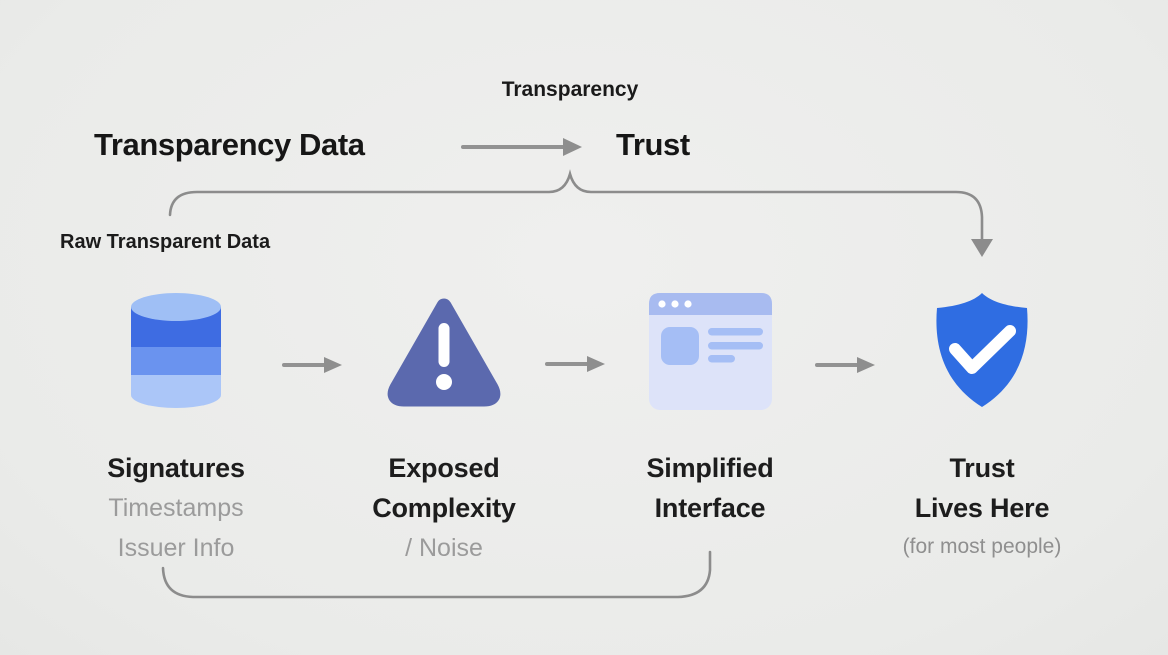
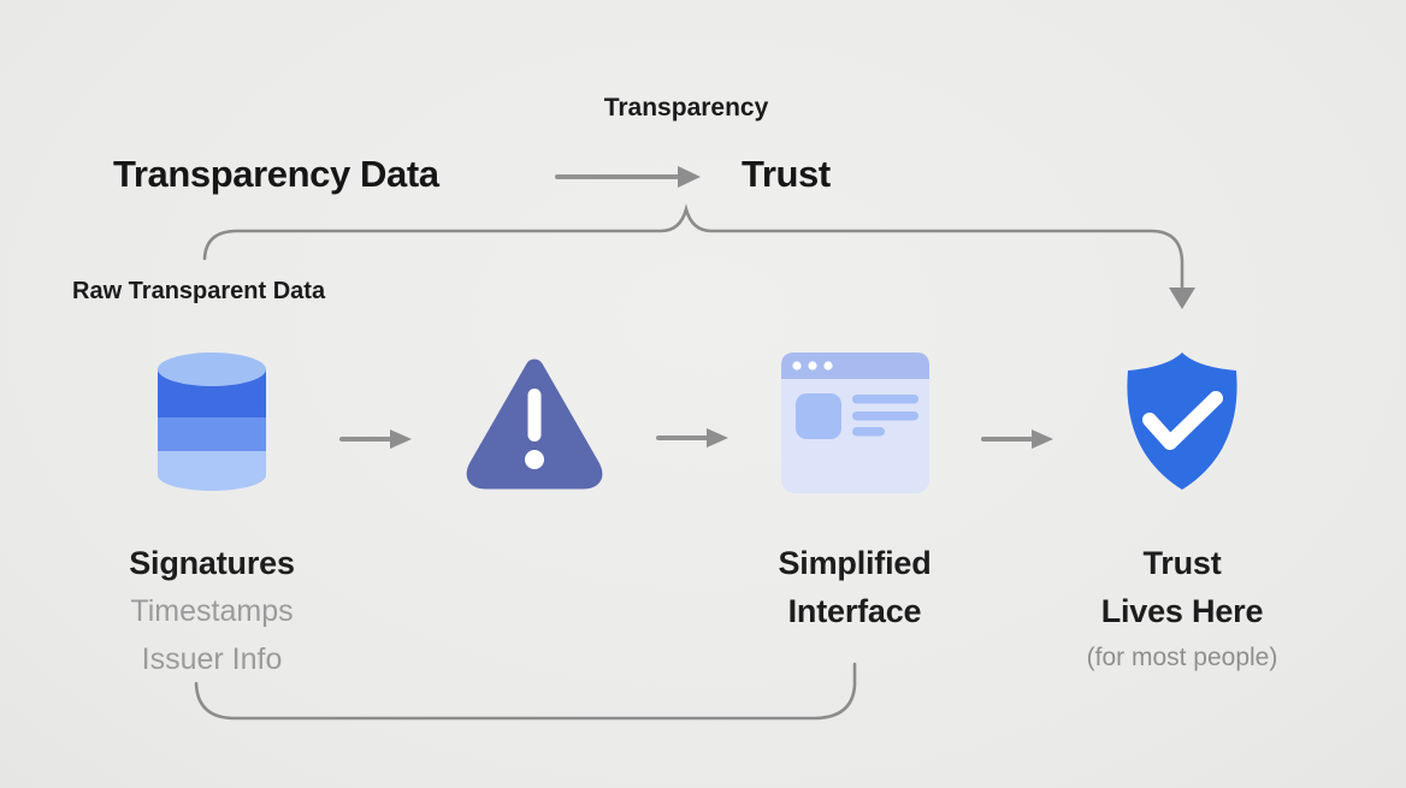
  Transparency
  Transparency Data
  Trust
  Raw Transparent Data
  Signatures
  Timestamps
  Issuer Info
- Exposed
- Complexity
- / Noise
  Simplified
  Interface
  Trust
  Lives Here
  (for most people)
